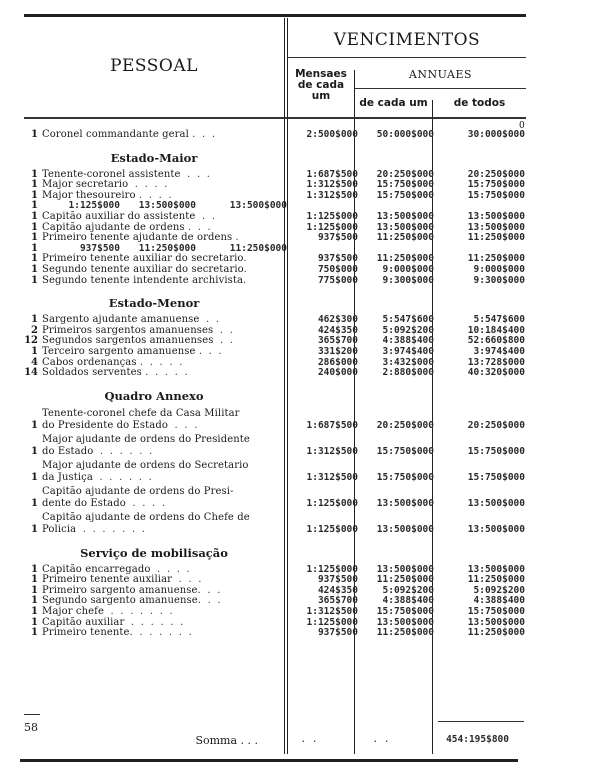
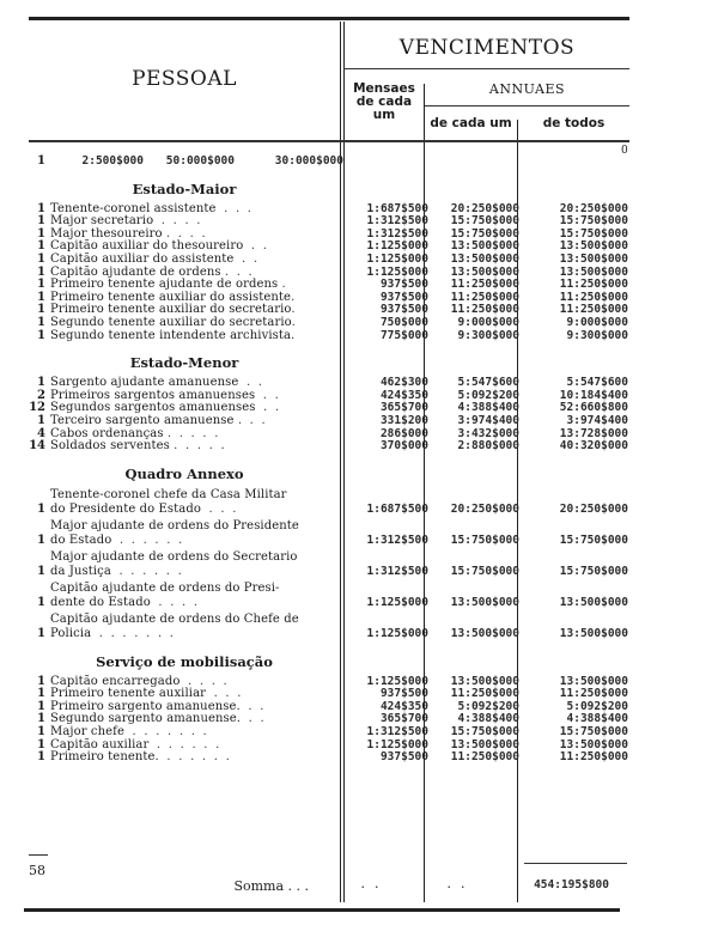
  PESSOAL
  VENCIMENTOS
  Mensaes de cada um
  ANNUAES
  de cada um
  de todos
  0
  1
- Coronel commandante geral . . .
  2:500$000
  50:000$000
  30:000$000
  Estado-Maior
  1
  Tenente-coronel assistente . . .
  1:687$500
  20:250$000
  20:250$000
  1
  Major secretario . . . .
  1:312$500
  15:750$000
  15:750$000
  1
  Major thesoureiro . . . .
  1:312$500
  15:750$000
  15:750$000
  1
+ Capitão auxiliar do thesoureiro . .
  1:125$000
  13:500$000
  13:500$000
  1
  Capitão auxiliar do assistente . .
  1:125$000
  13:500$000
  13:500$000
  1
  Capitão ajudante de ordens . . .
  1:125$000
  13:500$000
  13:500$000
  1
  Primeiro tenente ajudante de ordens .
  937$500
  11:250$000
  11:250$000
  1
+ Primeiro tenente auxiliar do assistente.
  937$500
  11:250$000
  11:250$000
  1
  Primeiro tenente auxiliar do secretario.
  937$500
  11:250$000
  11:250$000
  1
  Segundo tenente auxiliar do secretario.
  750$000
  9:000$000
  9:000$000
  1
  Segundo tenente intendente archivista.
  775$000
  9:300$000
  9:300$000
  Estado-Menor
  1
  Sargento ajudante amanuense . .
  462$300
  5:547$600
  5:547$600
  2
  Primeiros sargentos amanuenses . .
  424$350
  5:092$200
  10:184$400
  12
  Segundos sargentos amanuenses . .
  365$700
  4:388$400
  52:660$800
  1
  Terceiro sargento amanuense . . .
  331$200
  3:974$400
  3:974$400
  4
  Cabos ordenanças . . . . .
  286$000
  3:432$000
  13:728$000
  14
  Soldados serventes . . . . .
- 240$000
+ 370$000
  2:880$000
  40:320$000
  Quadro Annexo
  1
  Tenente-coronel chefe da Casa Militar
  do Presidente do Estado . . .
  1:687$500
  20:250$000
  20:250$000
  1
  Major ajudante de ordens do Presidente
  do Estado . . . . . .
  1:312$500
  15:750$000
  15:750$000
  1
  Major ajudante de ordens do Secretario
  da Justiça . . . . . .
  1:312$500
  15:750$000
  15:750$000
  1
  Capitão ajudante de ordens do Presi-
  dente do Estado . . . .
  1:125$000
  13:500$000
  13:500$000
  1
  Capitão ajudante de ordens do Chefe de
  Policia . . . . . . .
  1:125$000
  13:500$000
  13:500$000
  Serviço de mobilisação
  1
  Capitão encarregado . . . .
  1:125$000
  13:500$000
  13:500$000
  1
  Primeiro tenente auxiliar . . .
  937$500
  11:250$000
  11:250$000
  1
  Primeiro sargento amanuense. . .
  424$350
  5:092$200
  5:092$200
  1
  Segundo sargento amanuense. . .
  365$700
  4:388$400
  4:388$400
  1
  Major chefe . . . . . . .
  1:312$500
  15:750$000
  15:750$000
  1
  Capitão auxiliar . . . . . .
  1:125$000
  13:500$000
  13:500$000
  1
  Primeiro tenente. . . . . . .
  937$500
  11:250$000
  11:250$000
  58
  Somma . . .
  . .
  . .
  454:195$800
